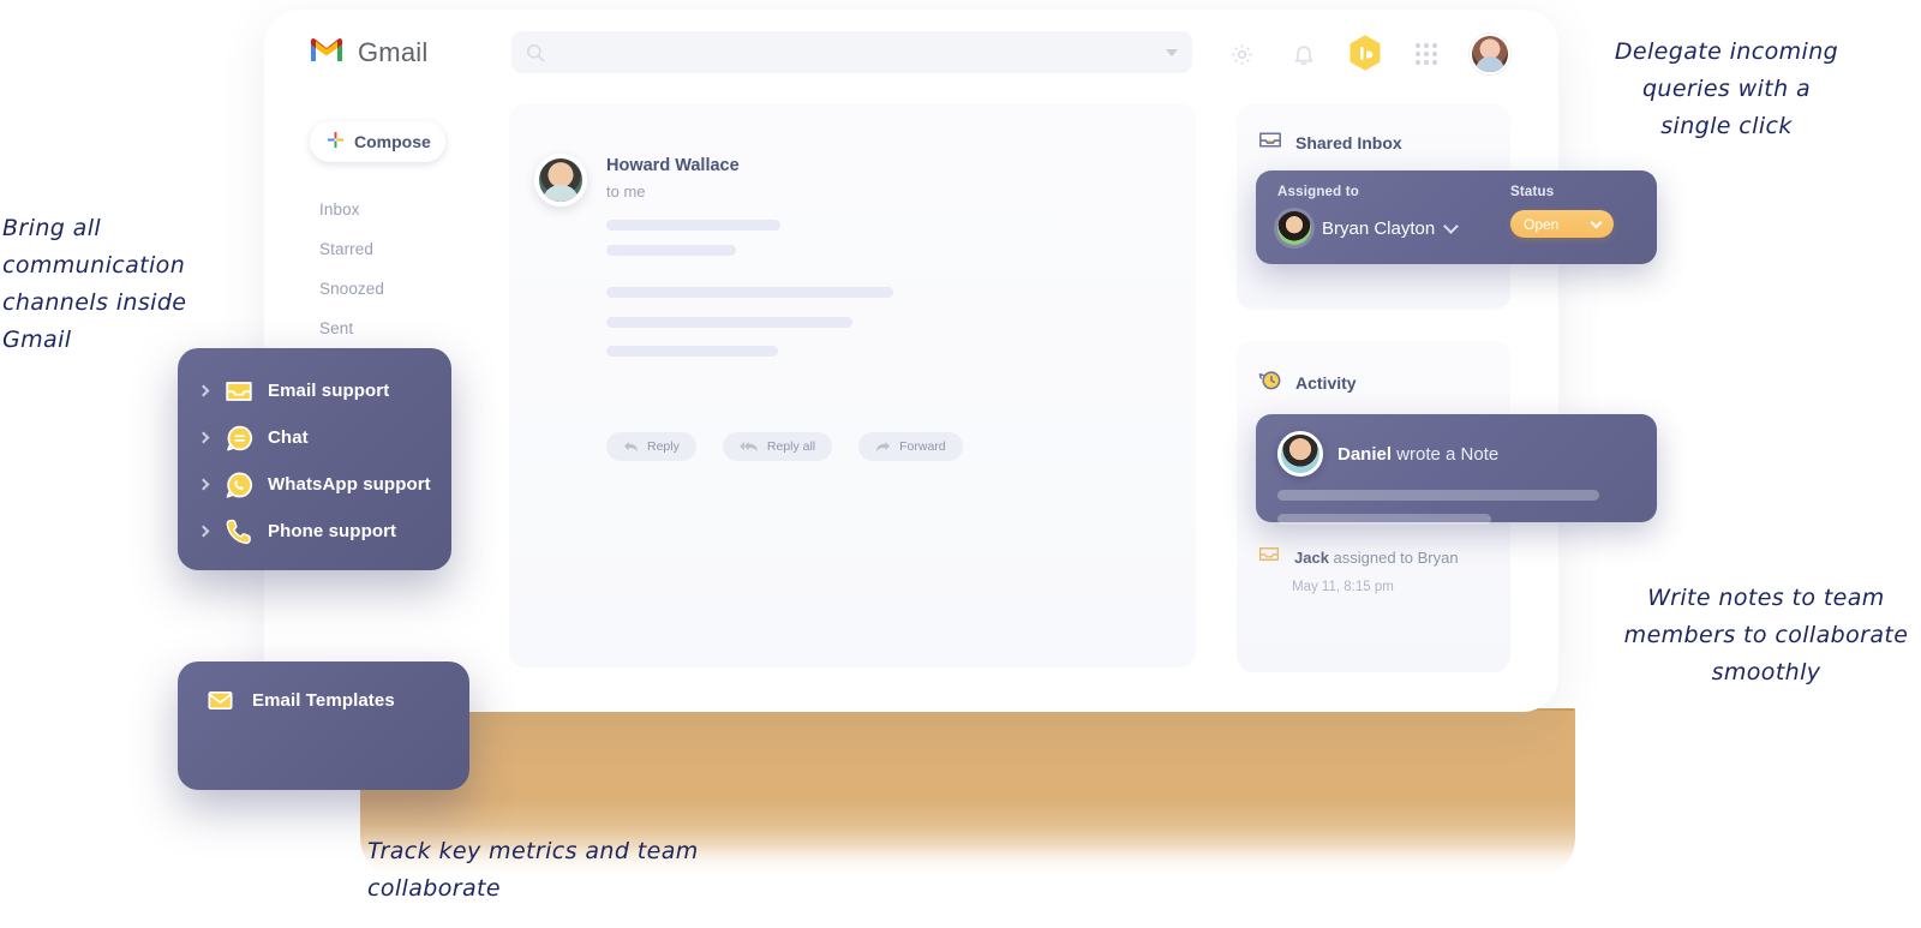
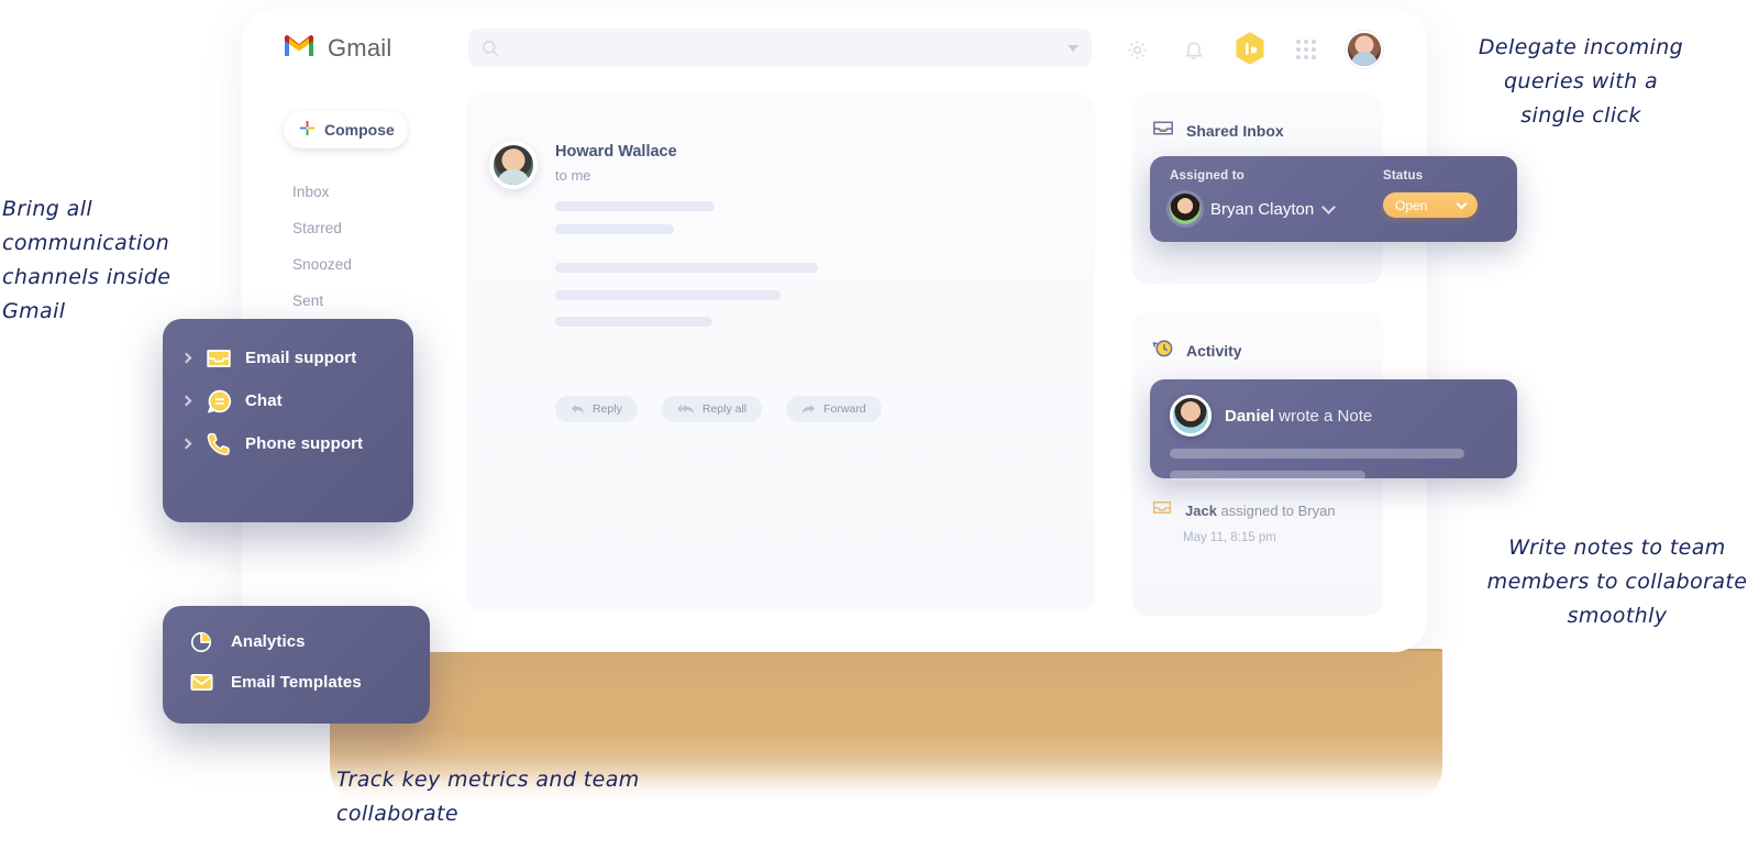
  Gmail
  Compose
  Inbox
  Starred
  Snoozed
  Sent
  Howard Wallace
  to me
  Reply
  Reply all
  Forward
  Shared Inbox
  Assigned to
  Bryan Clayton
  Status
  Open
  Activity
  Daniel wrote a Note
  Jack assigned to Bryan
  May 11, 8:15 pm
  Email support
  Chat
- WhatsApp support
  Phone support
+ Analytics
  Email Templates
  Bring all communication channels inside Gmail
  Delegate incoming queries with a single click
  Write notes to team members to collaborate smoothly
  Track key metrics and team collaborate
